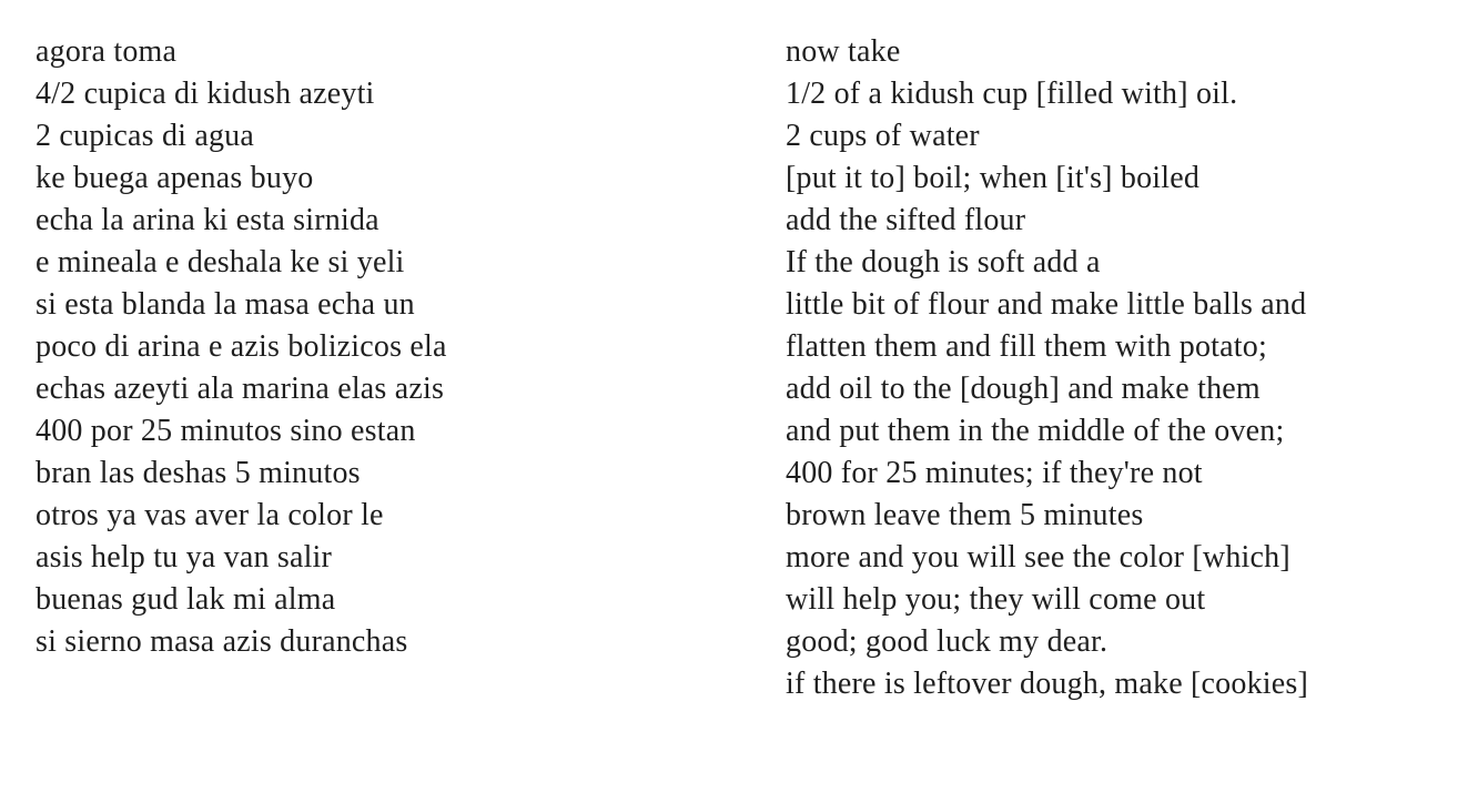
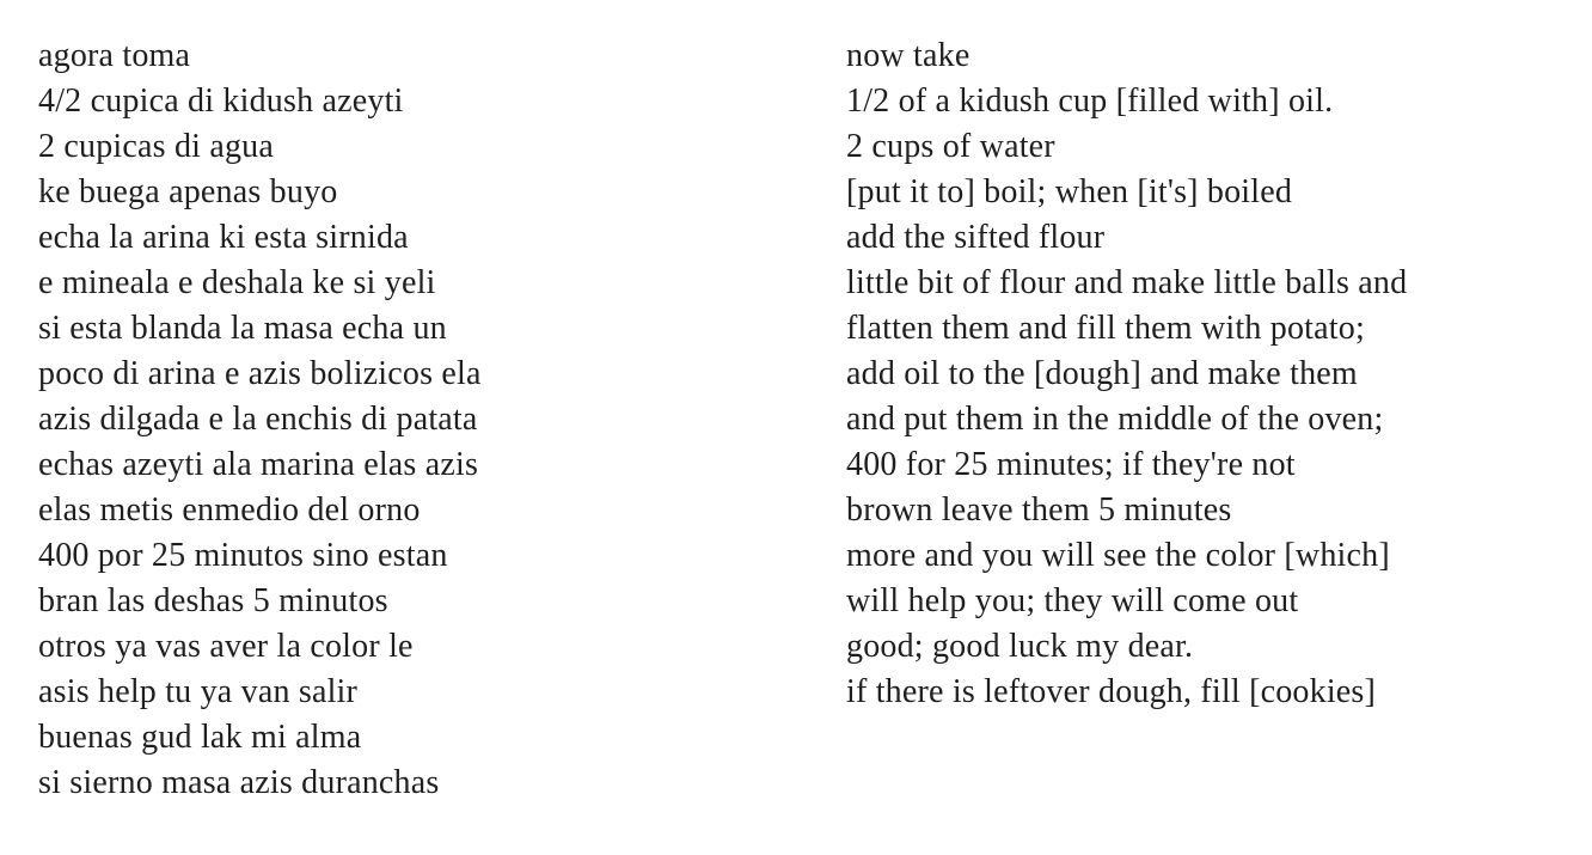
  agora toma
  4/2 cupica di kidush azeyti
  2 cupicas di agua
  ke buega apenas buyo
  echa la arina ki esta sirnida
  e mineala e deshala ke si yeli
  si esta blanda la masa echa un
  poco di arina e azis bolizicos ela
+ azis dilgada e la enchis di patata
  echas azeyti ala marina elas azis
+ elas metis enmedio del orno
  400 por 25 minutos sino estan
  bran las deshas 5 minutos
  otros ya vas aver la color le
  asis help tu ya van salir
  buenas gud lak mi alma
  si sierno masa azis duranchas
  now take
  1/2 of a kidush cup [filled with] oil.
  2 cups of water
  [put it to] boil; when [it's] boiled
  add the sifted flour
- If the dough is soft add a
  little bit of flour and make little balls and
  flatten them and fill them with potato;
  add oil to the [dough] and make them
  and put them in the middle of the oven;
  400 for 25 minutes; if they're not
  brown leave them 5 minutes
  more and you will see the color [which]
  will help you; they will come out
  good; good luck my dear.
- if there is leftover dough, make [cookies]
+ if there is leftover dough, fill [cookies]
